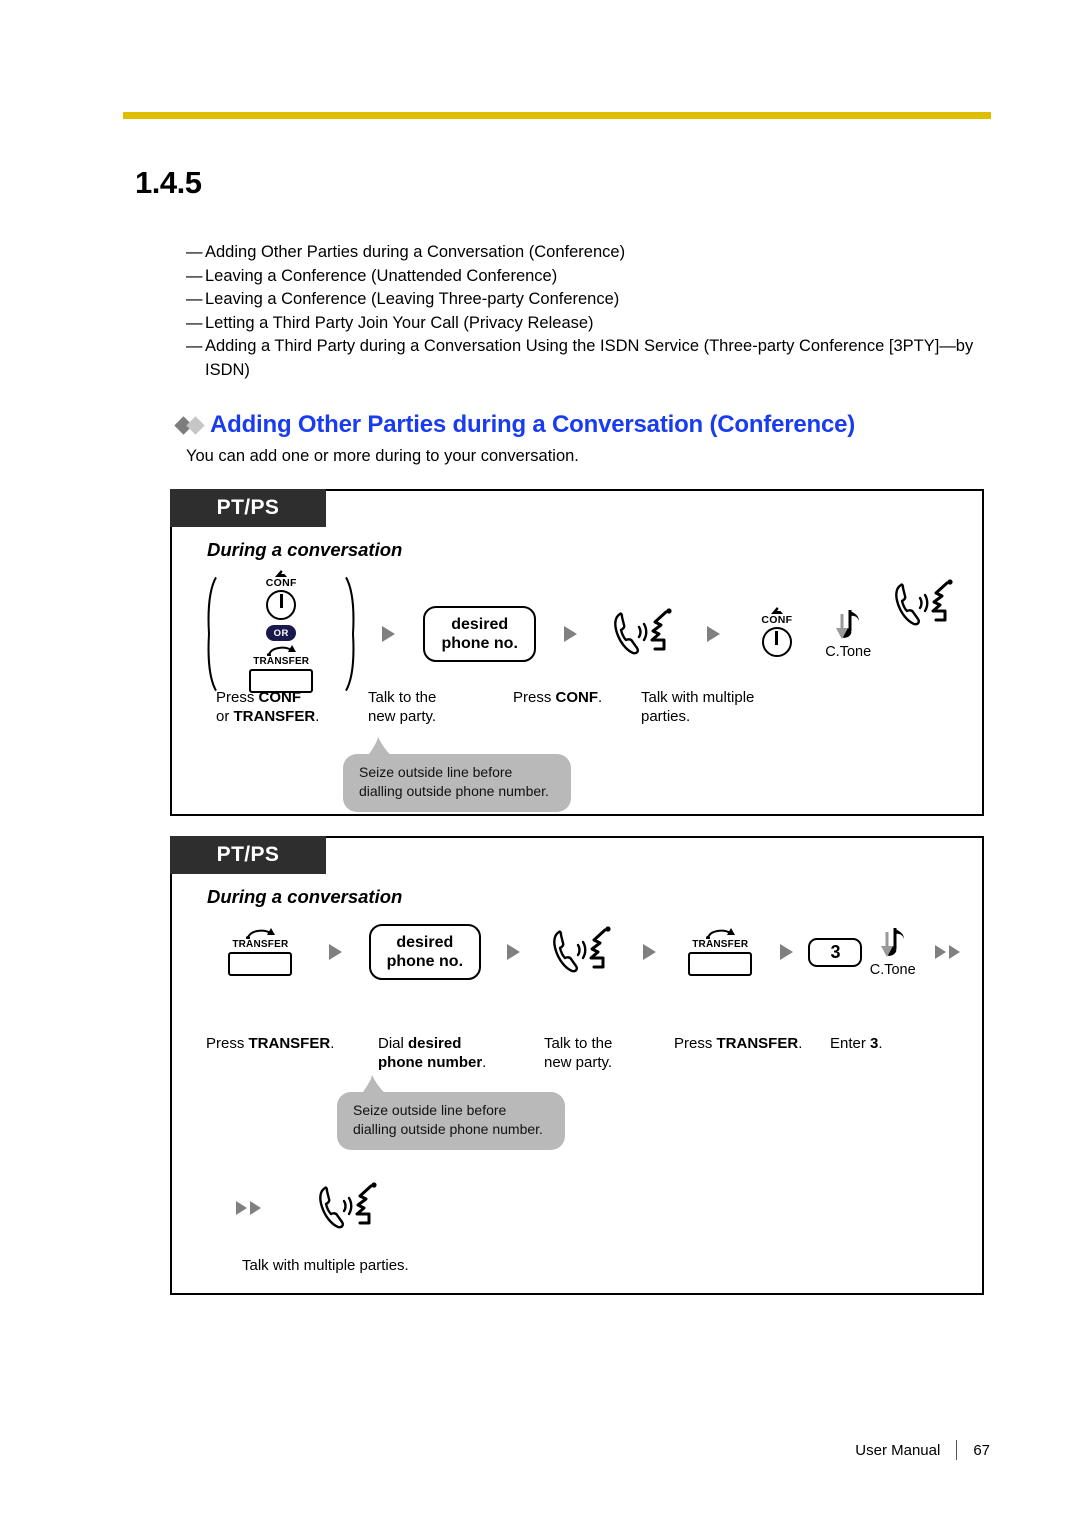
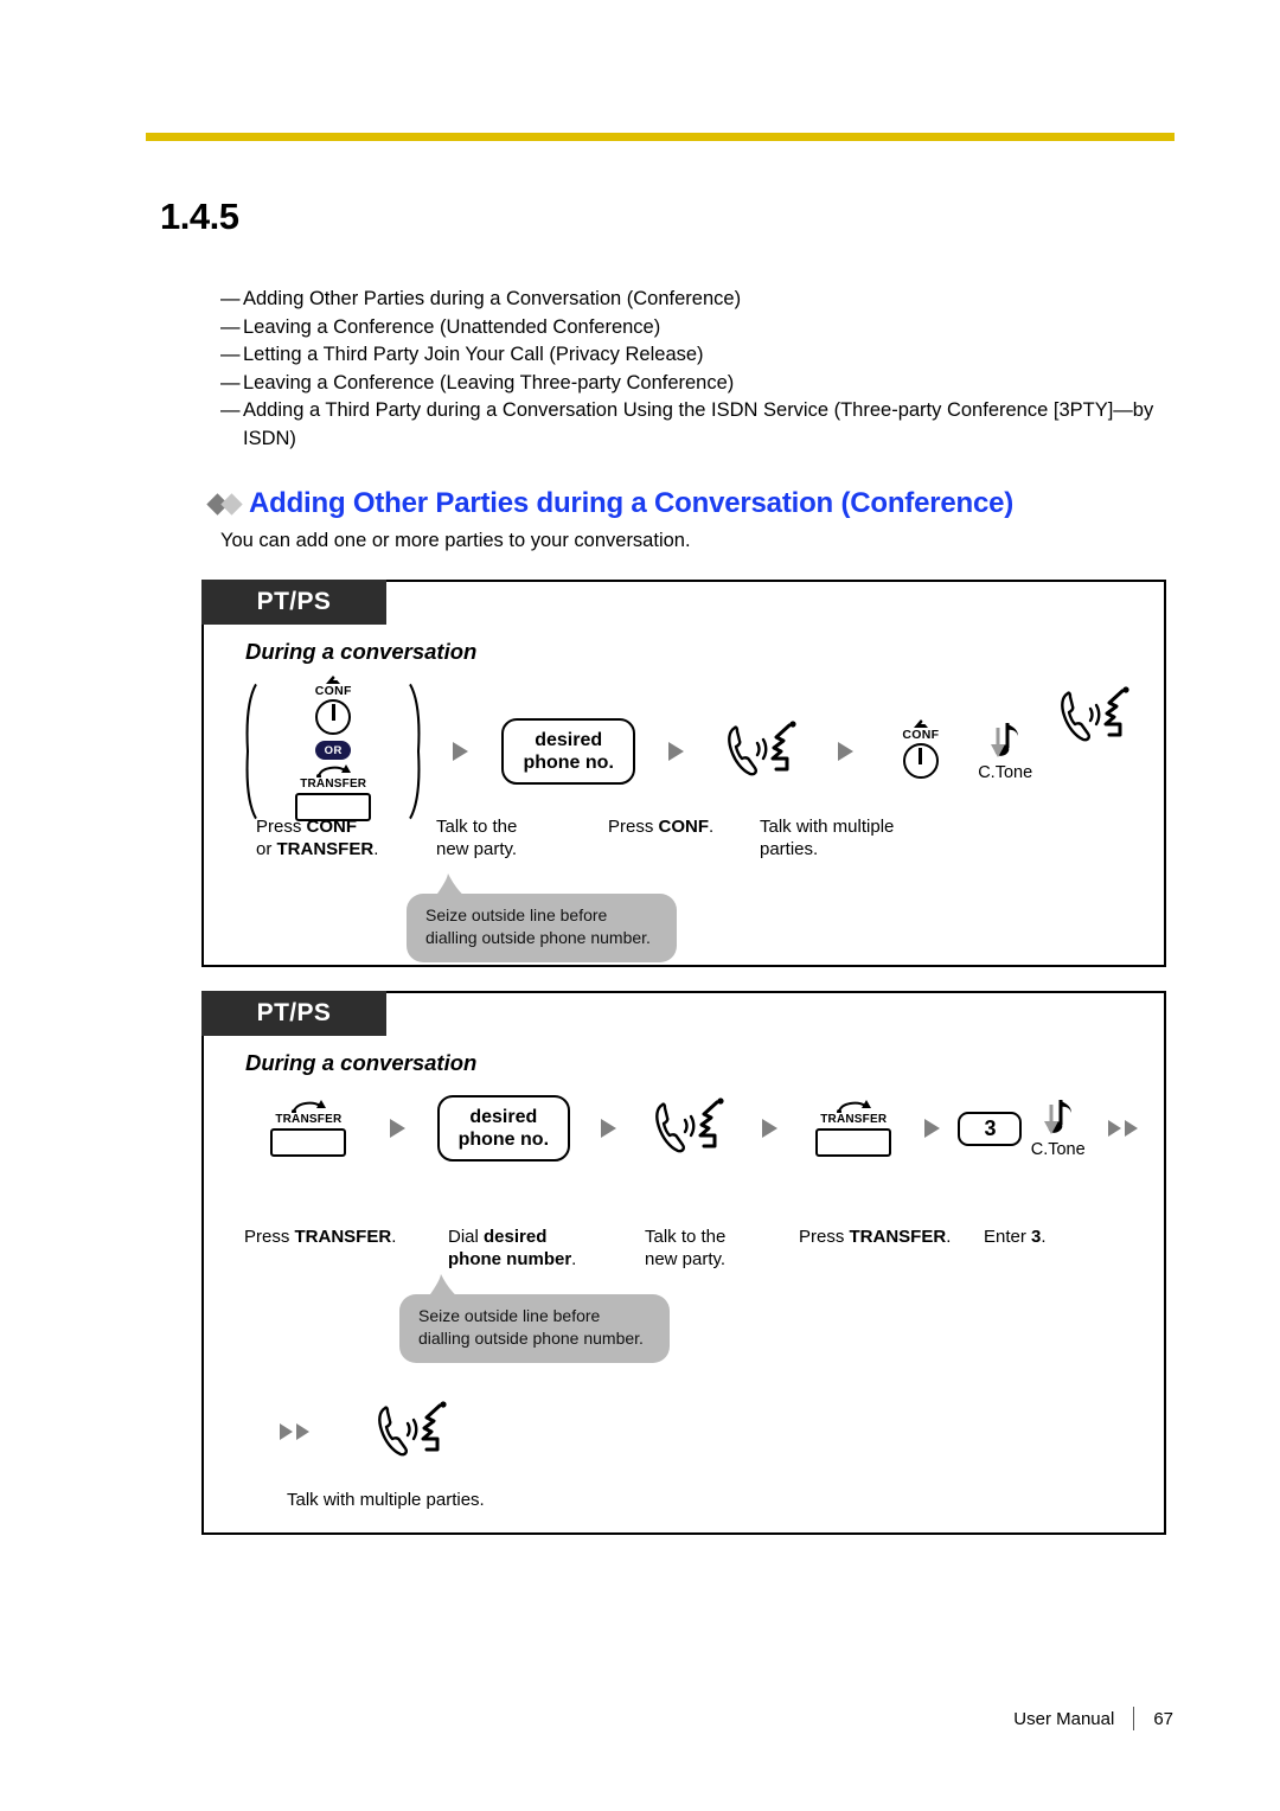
  1.4.5
  —
  Adding Other Parties during a Conversation (Conference)
  —
  Leaving a Conference (Unattended Conference)
  —
- Leaving a Conference (Leaving Three-party Conference)
+ Letting a Third Party Join Your Call (Privacy Release)
  —
- Letting a Third Party Join Your Call (Privacy Release)
+ Leaving a Conference (Leaving Three-party Conference)
  —
  Adding a Third Party during a Conversation Using the ISDN Service (Three-party Conference [3PTY]—by ISDN)
  Adding Other Parties during a Conversation (Conference)
- You can add one or more during to your conversation.
+ You can add one or more parties to your conversation.
  PT/PS
  During a conversation
  CONF
  OR
  TRANSFER
  desired
  phone no.
  CONF
  C.Tone
  Press CONF
  or TRANSFER.
  Talk to the
  new party.
  Press CONF.
  Talk with multiple
  parties.
  Seize outside line before
  dialling outside phone number.
  PT/PS
  During a conversation
  TRANSFER
  desired
  phone no.
  TRANSFER
  3
  C.Tone
  Press TRANSFER.
  Dial desired
  phone number.
  Talk to the
  new party.
  Press TRANSFER.
  Enter 3.
  Seize outside line before
  dialling outside phone number.
  Talk with multiple parties.
  User Manual
  67
